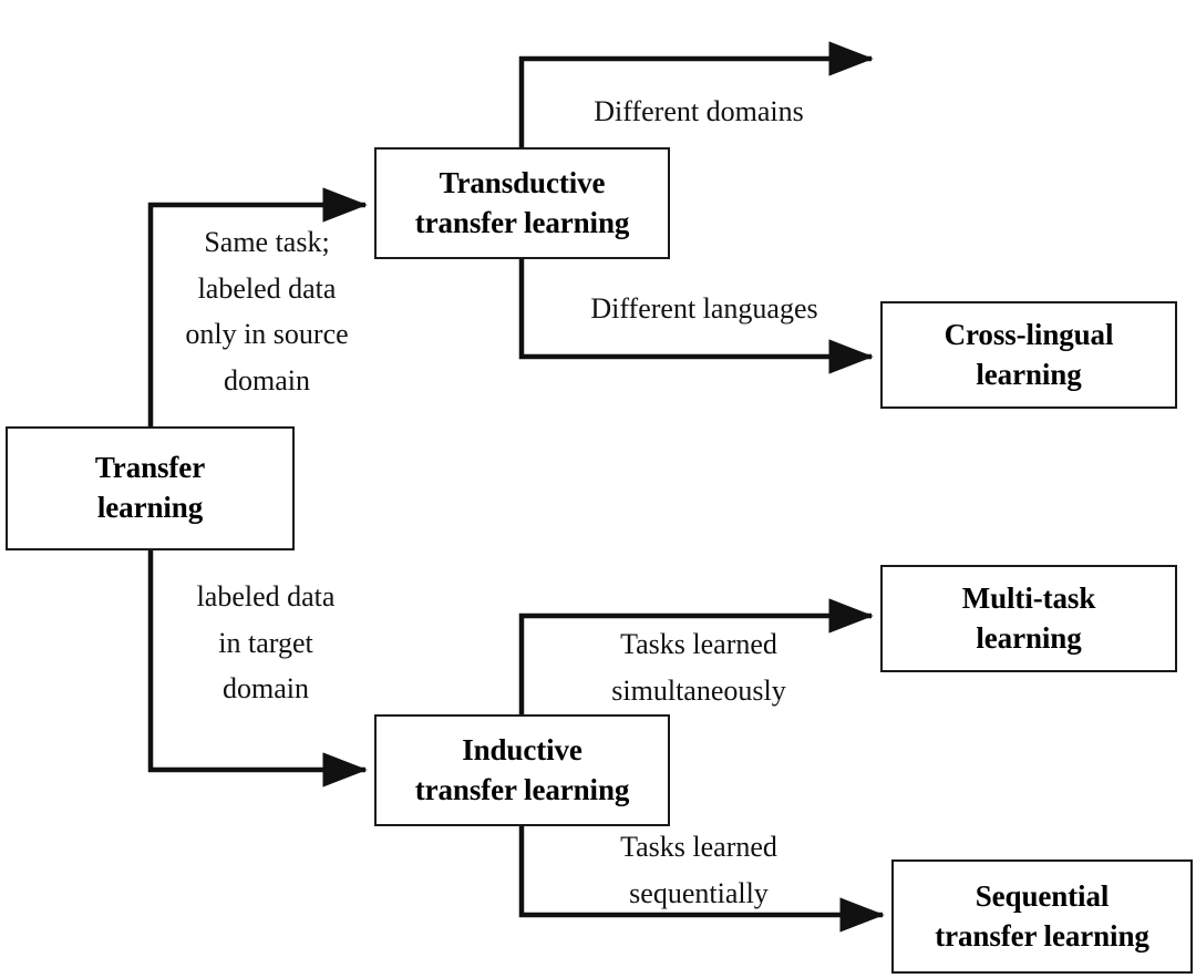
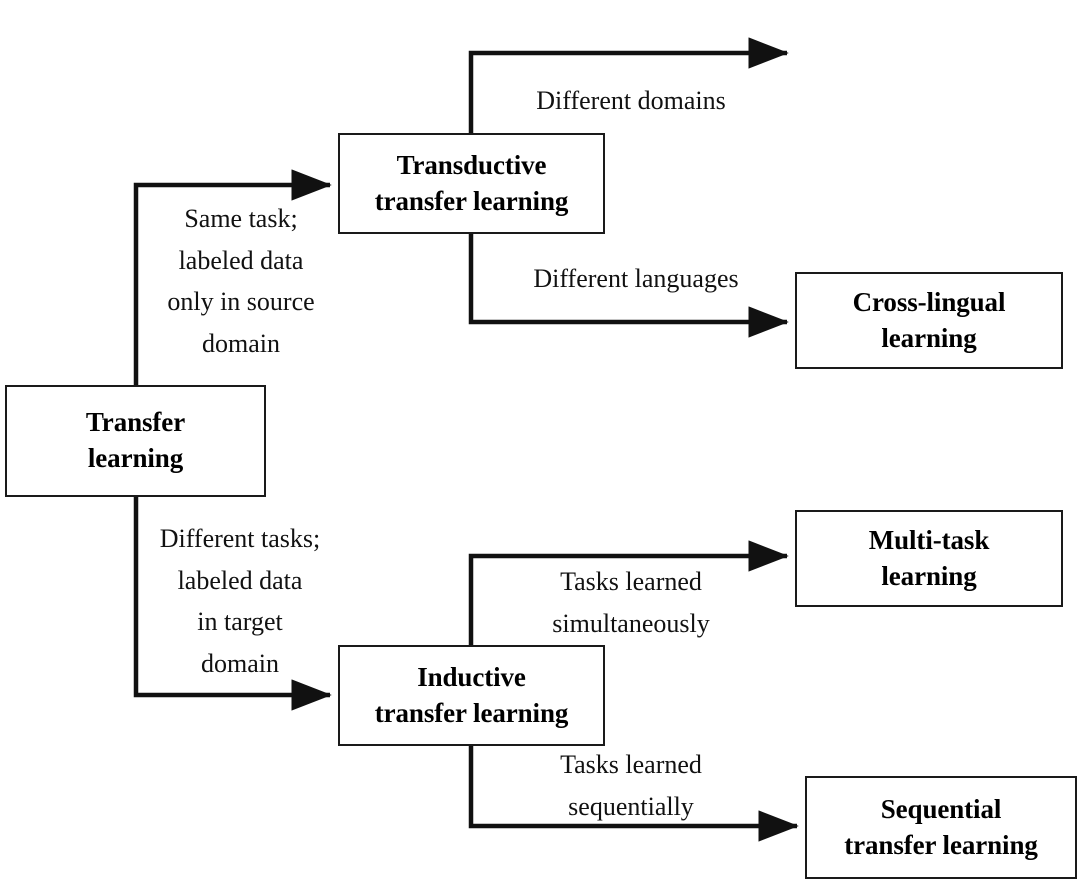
  Transfer
  learning
  Transductive
  transfer learning
  Inductive
  transfer learning
  Cross-lingual
  learning
  Multi-task
  learning
  Sequential
  transfer learning
  Same task;
  labeled data
  only in source
  domain
+ Different tasks;
  labeled data
  in target
  domain
  Different domains
  Different languages
  Tasks learned
  simultaneously
  Tasks learned
  sequentially
